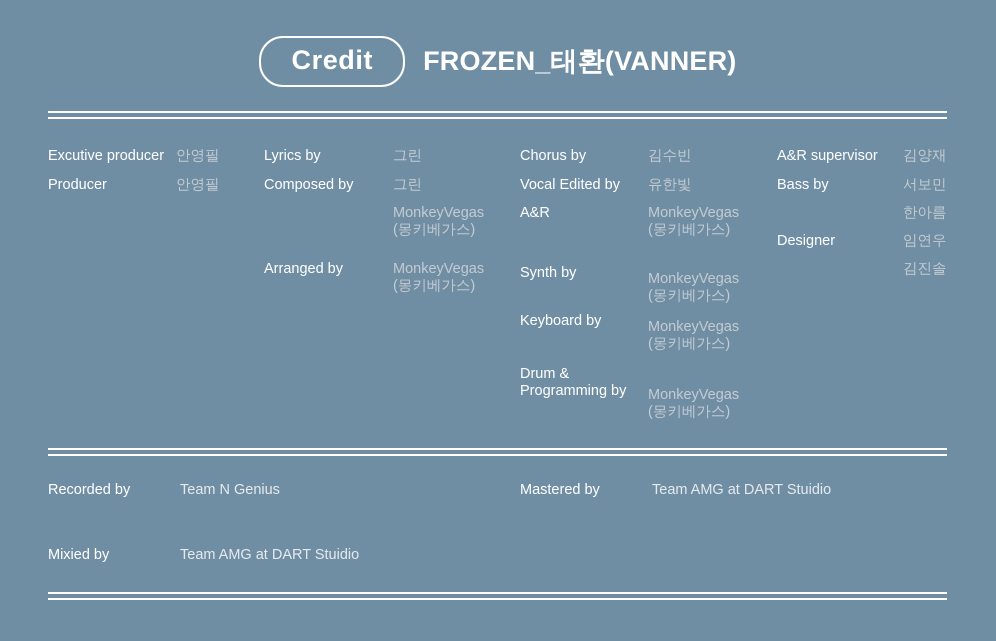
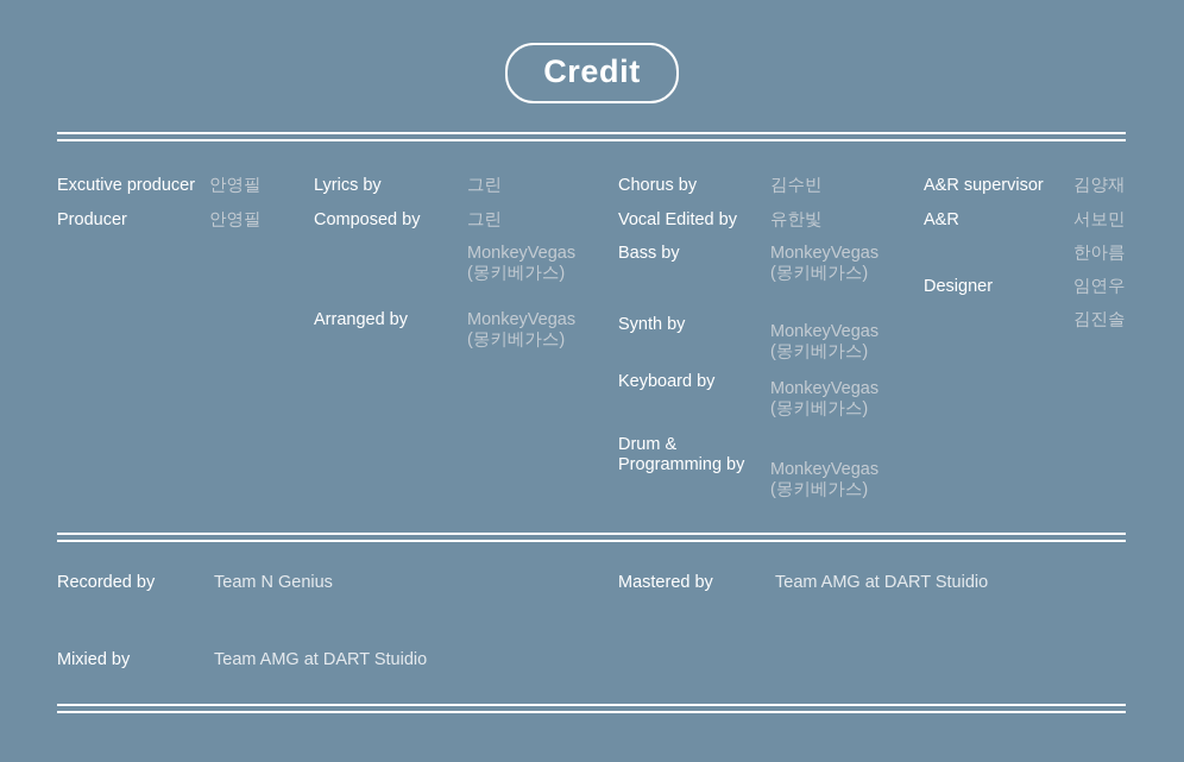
  Credit
- FROZEN_태환(VANNER)
  Excutive producer
  안영필
  Producer
  안영필
  Lyrics by
  그린
  Composed by
  그린
  MonkeyVegas
  (몽키베가스)
  Arranged by
  MonkeyVegas
  (몽키베가스)
  Chorus by
  김수빈
  Vocal Edited by
  유한빛
- A&R
+ Bass by
  MonkeyVegas
  (몽키베가스)
  Synth by
  MonkeyVegas
  (몽키베가스)
  Keyboard by
  MonkeyVegas
  (몽키베가스)
  Drum &
  Programming by
  MonkeyVegas
  (몽키베가스)
  A&R supervisor
  김양재
- Bass by
+ A&R
  서보민
  한아름
  Designer
  임연우
  김진솔
  Recorded by
  Team N Genius
  Mastered by
  Team AMG at DART Stuidio
  Mixied by
  Team AMG at DART Stuidio
